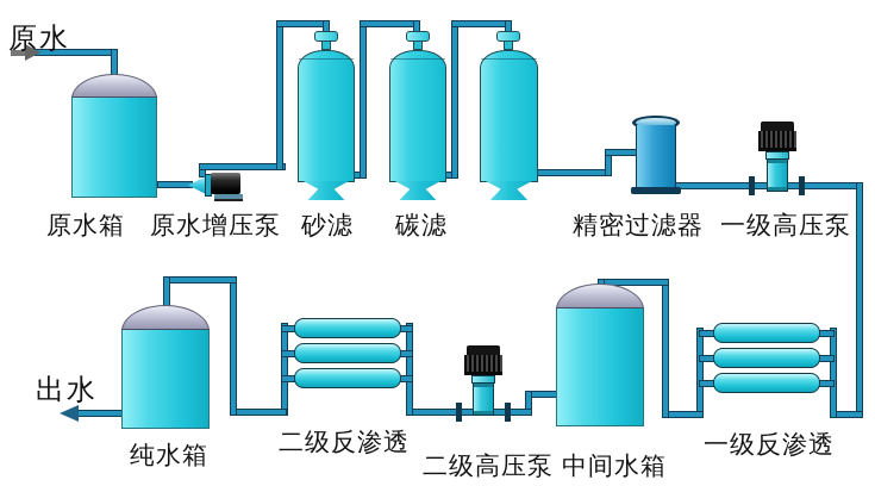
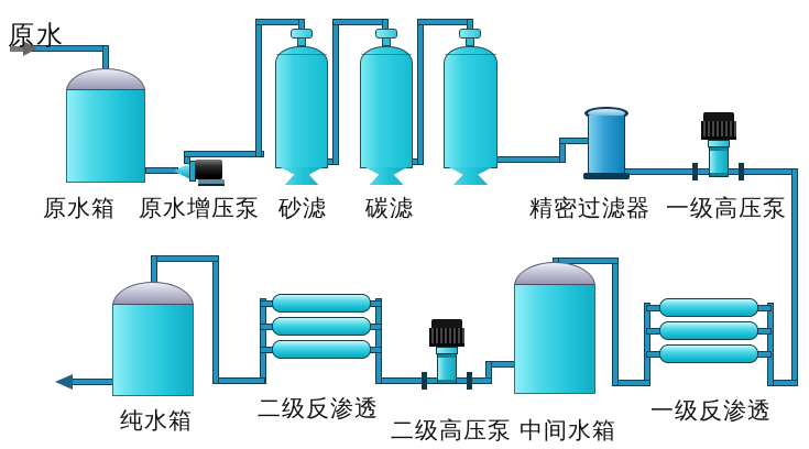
  原水
  原水箱
  原水增压泵
  砂滤
  碳滤
  精密过滤器
  一级高压泵
- 出水
  纯水箱
  二级反渗透
  二级高压泵
  中间水箱
  一级反渗透
